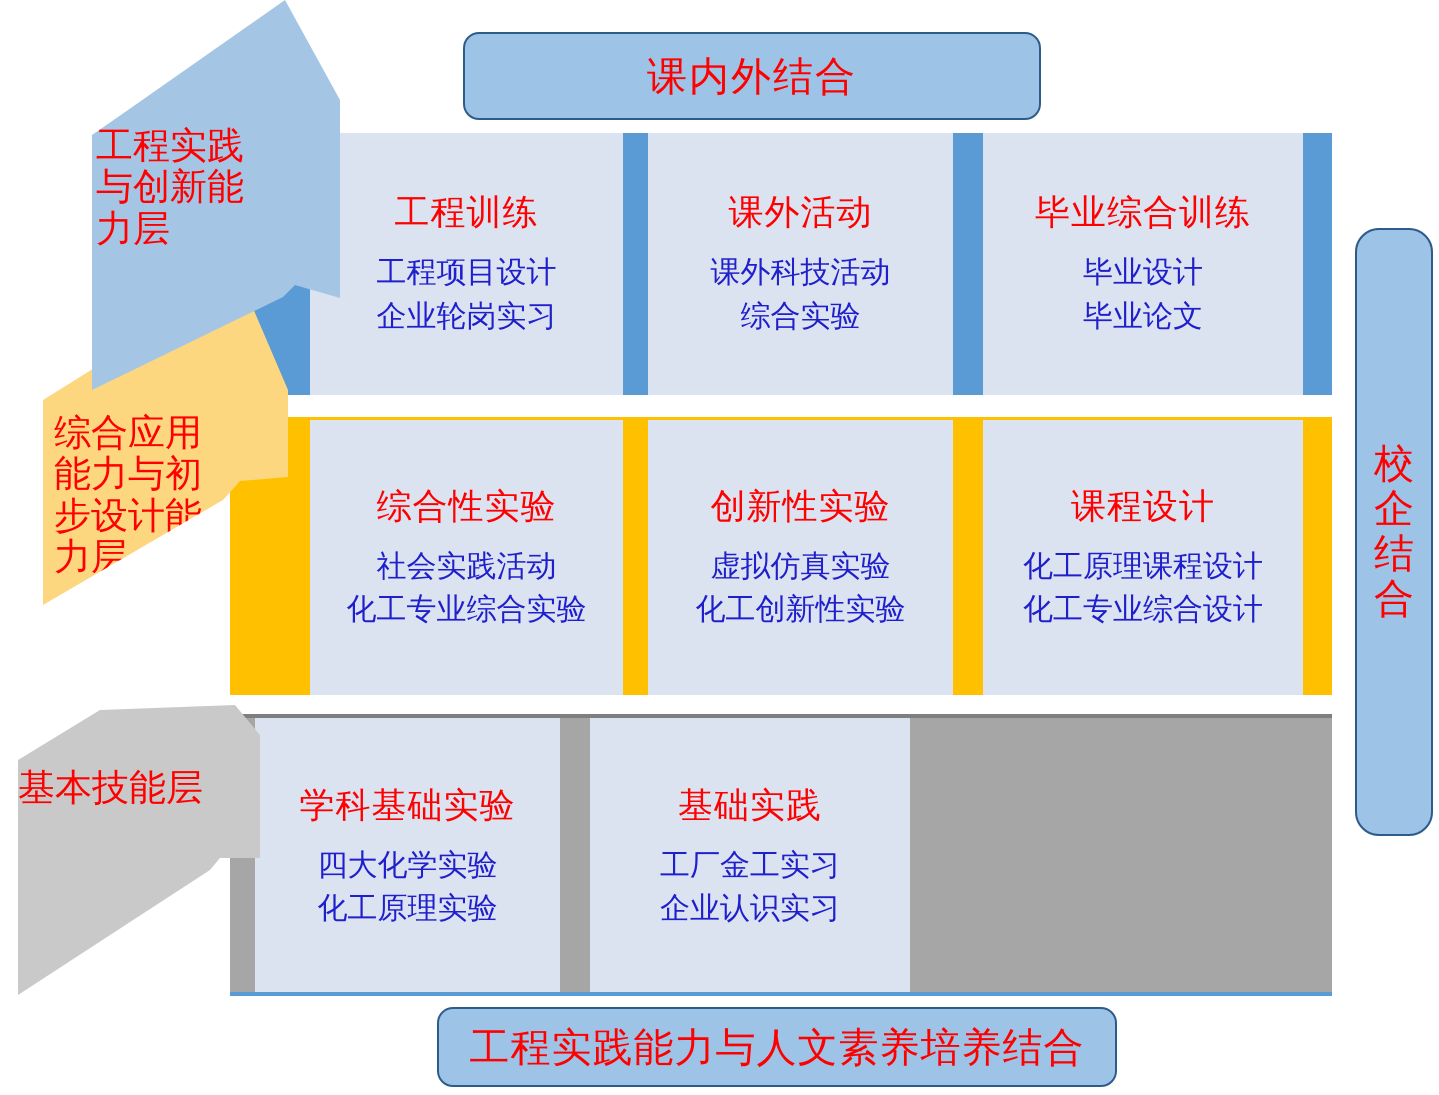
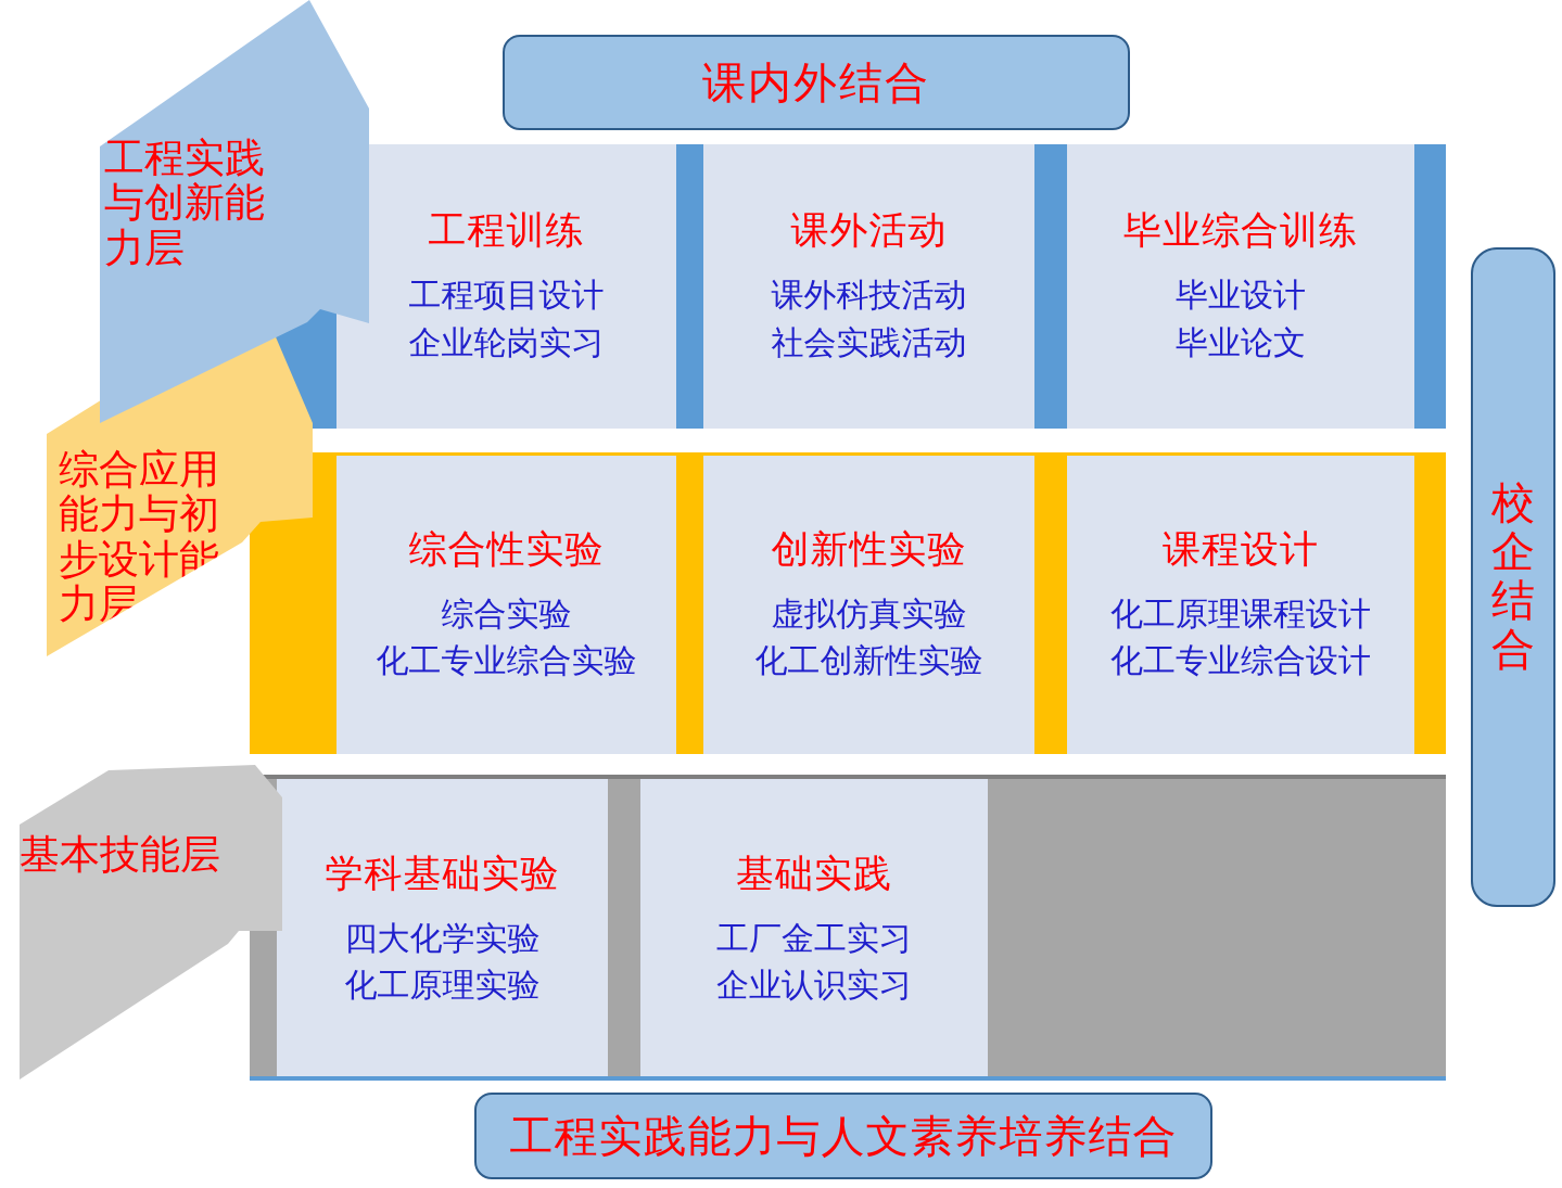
  课内外结合
  工程训练
  工程项目设计
  企业轮岗实习
  课外活动
  课外科技活动
- 综合实验
+ 社会实践活动
  毕业综合训练
  毕业设计
  毕业论文
  综合性实验
- 社会实践活动
+ 综合实验
  化工专业综合实验
  创新性实验
  虚拟仿真实验
  化工创新性实验
  课程设计
  化工原理课程设计
  化工专业综合设计
  学科基础实验
  四大化学实验
  化工原理实验
  基础实践
  工厂金工实习
  企业认识实习
  基本技能层
  综合应用
  能力与初
  步设计能
  力层
  工程实践
  与创新能
  力层
  校
  企
  结
  合
  工程实践能力与人文素养培养结合
